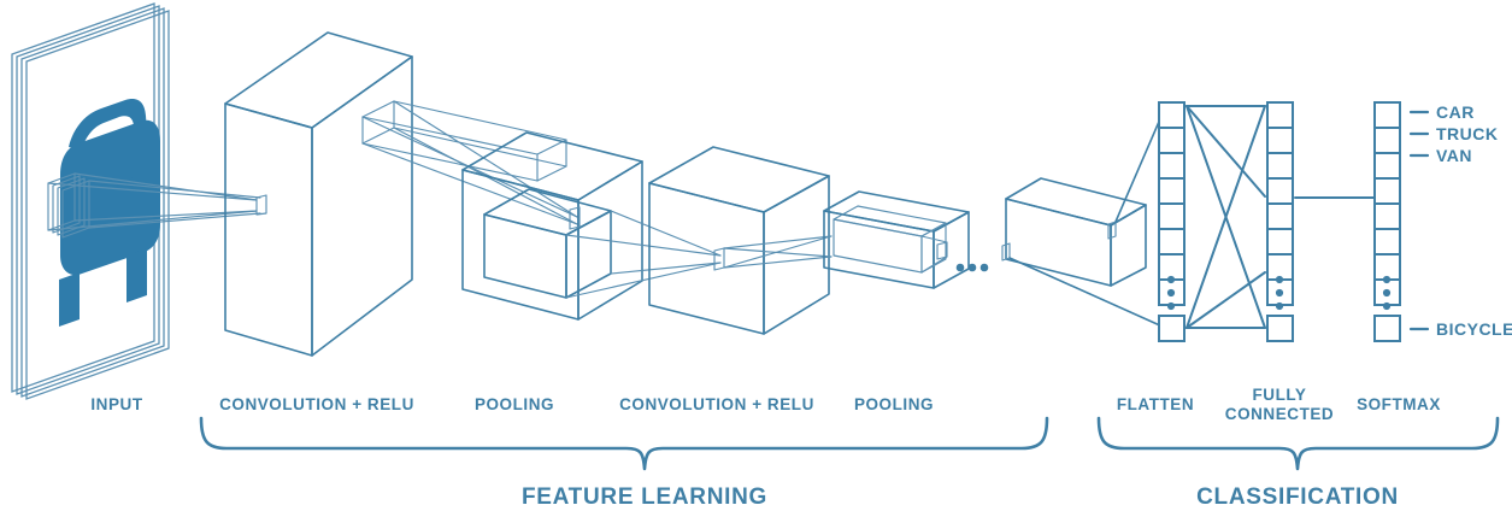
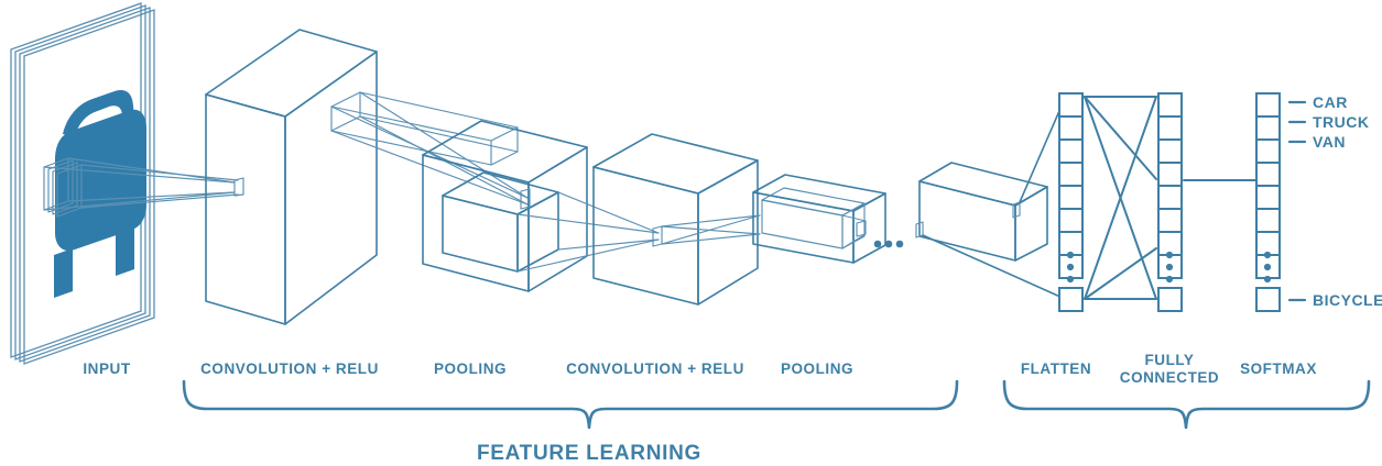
  CAR
  TRUCK
  VAN
  BICYCLE
  INPUT
  CONVOLUTION + RELU
  POOLING
  CONVOLUTION + RELU
  POOLING
  FLATTEN
  SOFTMAX
  FULLY
  CONNECTED
  FEATURE LEARNING
- CLASSIFICATION
